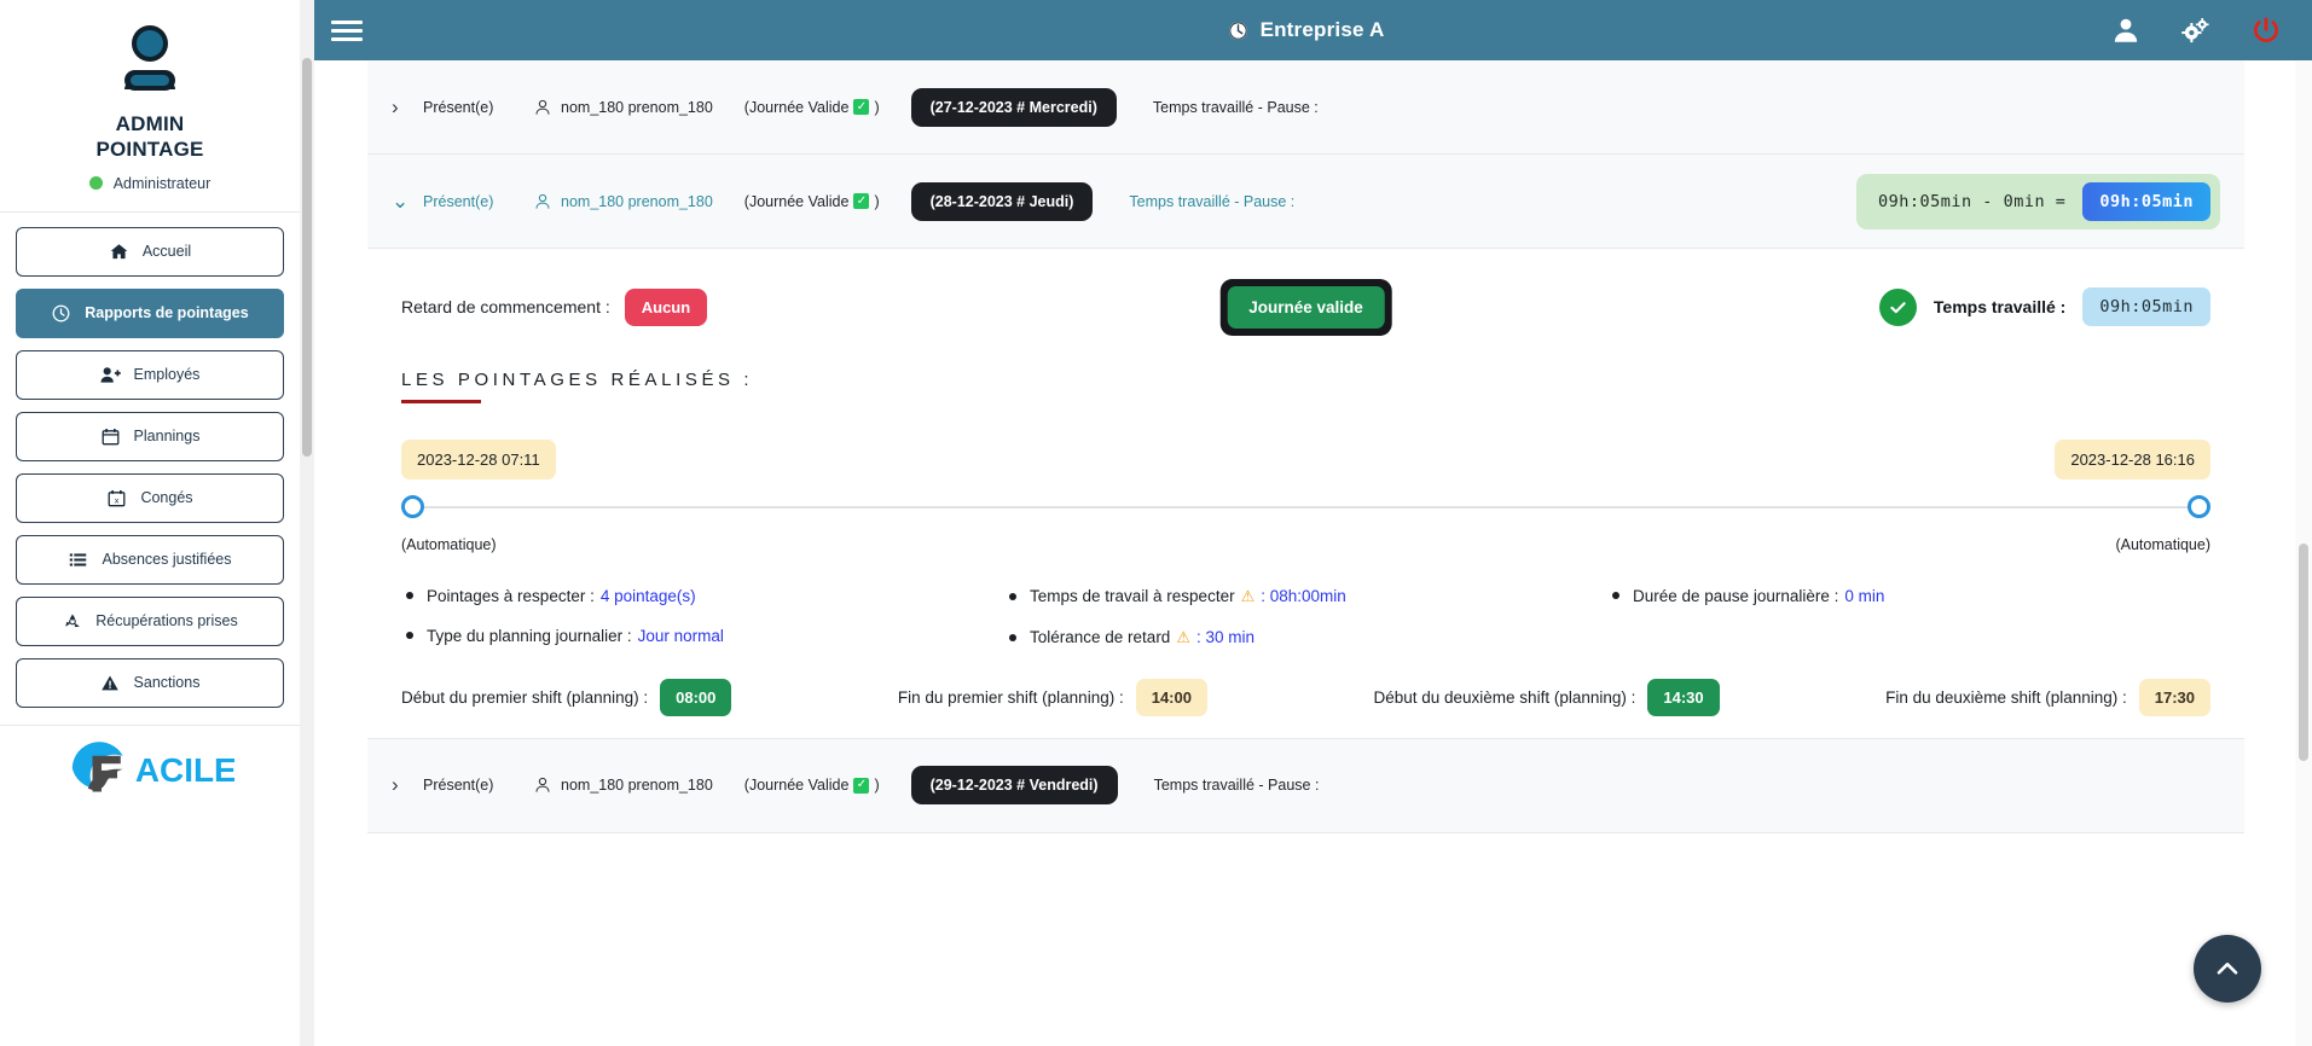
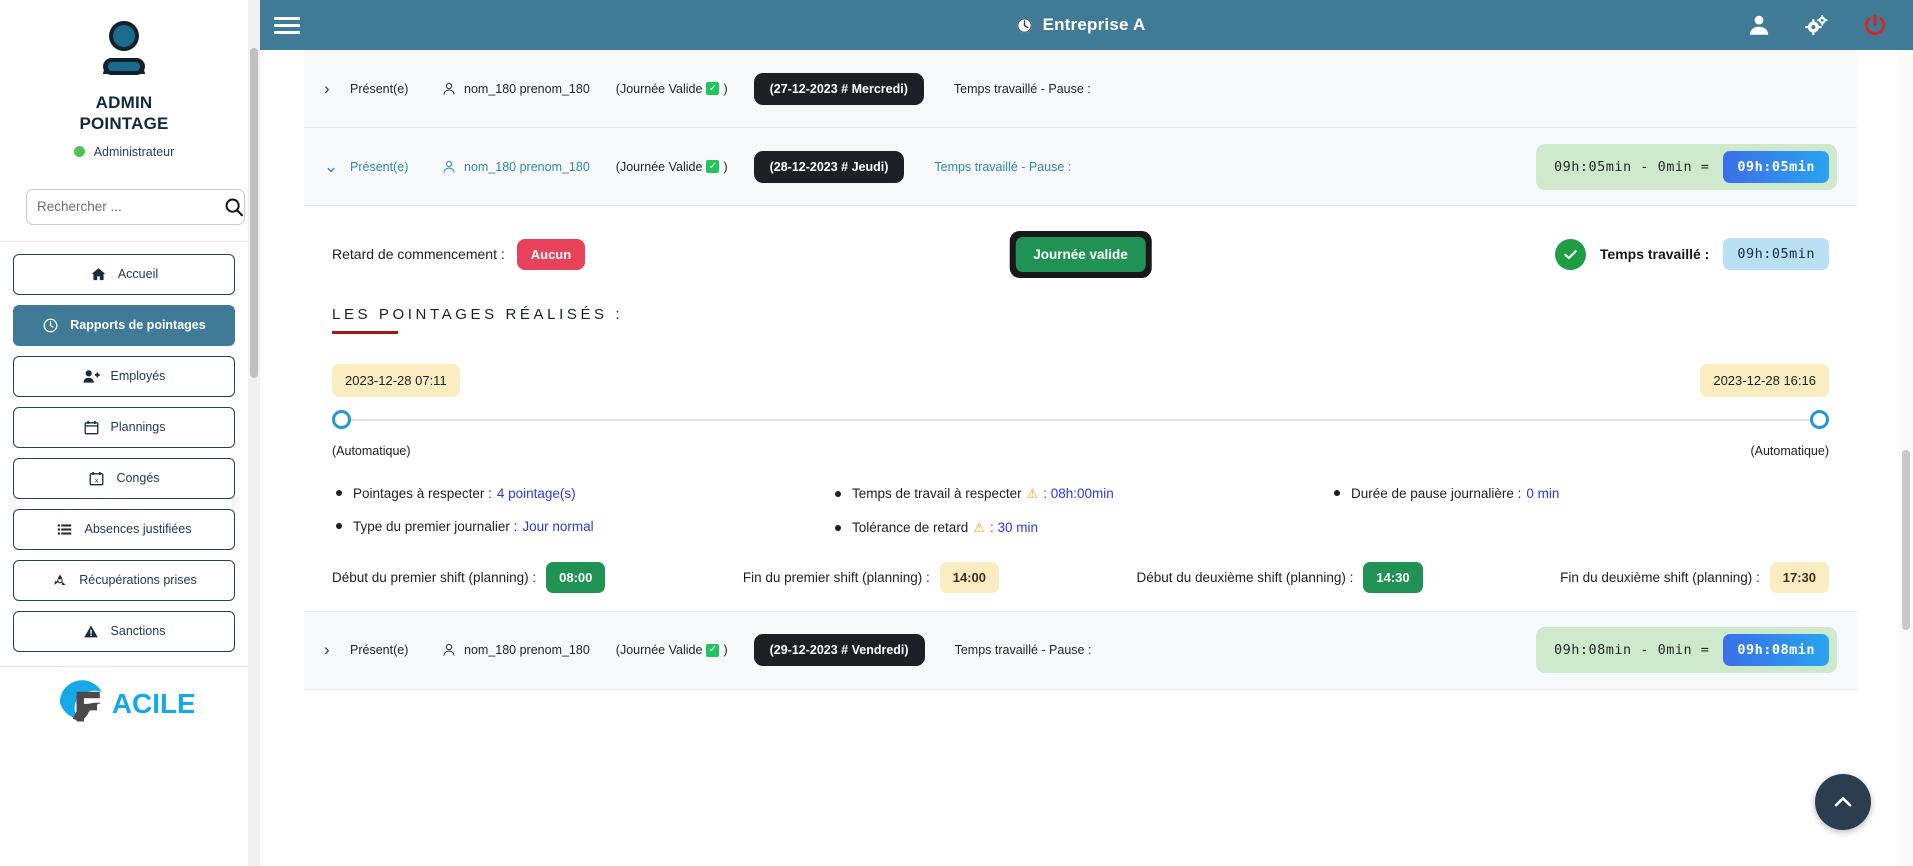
  ADMIN
  POINTAGE
  Administrateur
+ Rechercher ...
  Accueil
  Rapports de pointages
  Employés
  Plannings
  x
  Congés
  Absences justifiées
  Récupérations prises
  Sanctions
  ACILE
  Entreprise A
  ›
  Présent(e)
  nom_180 prenom_180
  (Journée Valide
  ✓
  )
  (27-12-2023 # Mercredi)
  Temps travaillé - Pause :
  ⌄
  Présent(e)
  nom_180 prenom_180
  (Journée Valide
  ✓
  )
  (28-12-2023 # Jeudi)
  Temps travaillé - Pause :
  09h:05min - 0min =
  09h:05min
  Retard de commencement :
  Aucun
  Journée valide
  Temps travaillé :
  09h:05min
  LES POINTAGES RÉALISÉS :
  2023-12-28 07:11
  2023-12-28 16:16
  (Automatique)
  (Automatique)
  Pointages à respecter :
  4 pointage(s)
- Type du planning journalier :
+ Type du premier journalier :
  Jour normal
  Temps de travail à respecter
  ⚠
  : 08h:00min
  Tolérance de retard
  ⚠
  : 30 min
  Durée de pause journalière :
  0 min
  Début du premier shift (planning) :
  08:00
  Fin du premier shift (planning) :
  14:00
  Début du deuxième shift (planning) :
  14:30
  Fin du deuxième shift (planning) :
  17:30
  ›
  Présent(e)
  nom_180 prenom_180
  (Journée Valide
  ✓
  )
  (29-12-2023 # Vendredi)
  Temps travaillé - Pause :
+ 09h:08min - 0min =
+ 09h:08min
